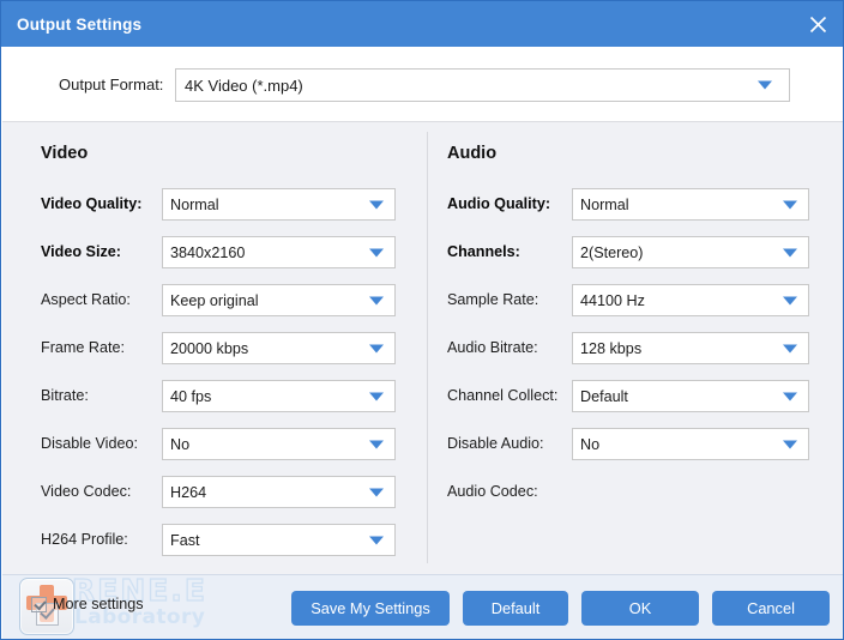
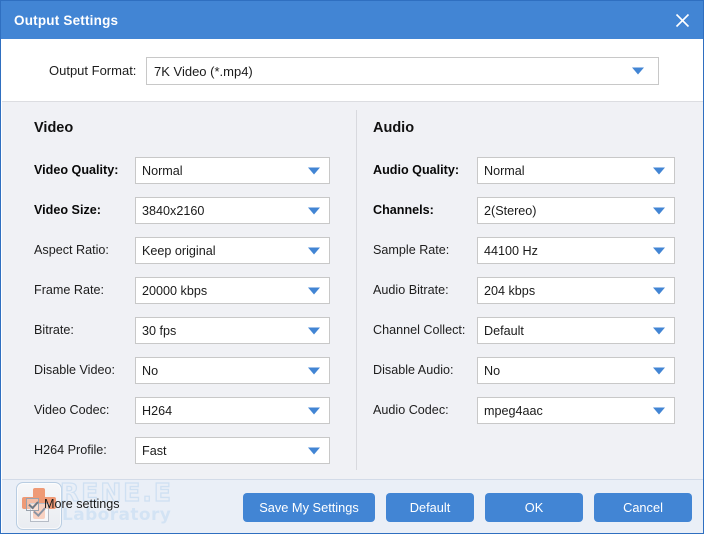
  Output Settings
  Output Format:
- 4K Video (*.mp4)
+ 7K Video (*.mp4)
  Video
  Video Quality:
  Normal
  Video Size:
  3840x2160
  Aspect Ratio:
  Keep original
  Frame Rate:
  20000 kbps
  Bitrate:
- 40 fps
+ 30 fps
  Disable Video:
  No
  Video Codec:
  H264
  H264 Profile:
  Fast
  Audio
  Audio Quality:
  Normal
  Channels:
  2(Stereo)
  Sample Rate:
  44100 Hz
  Audio Bitrate:
- 128 kbps
+ 204 kbps
  Channel Collect:
  Default
  Disable Audio:
  No
  Audio Codec:
+ mpeg4aac
  RENE.E
  Laboratory
  More settings
  Save My Settings
  Default
  OK
  Cancel
